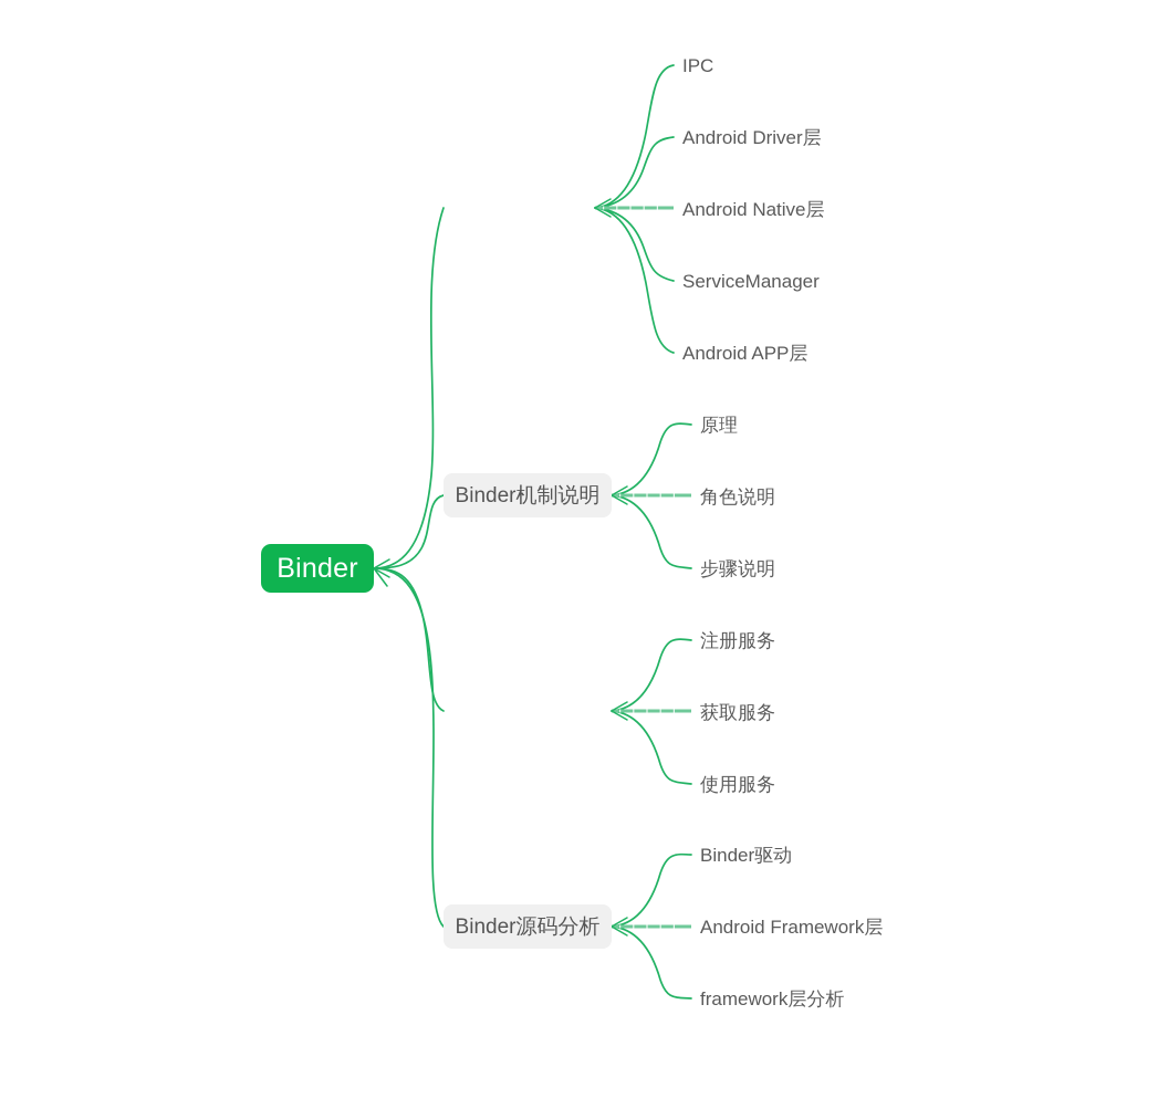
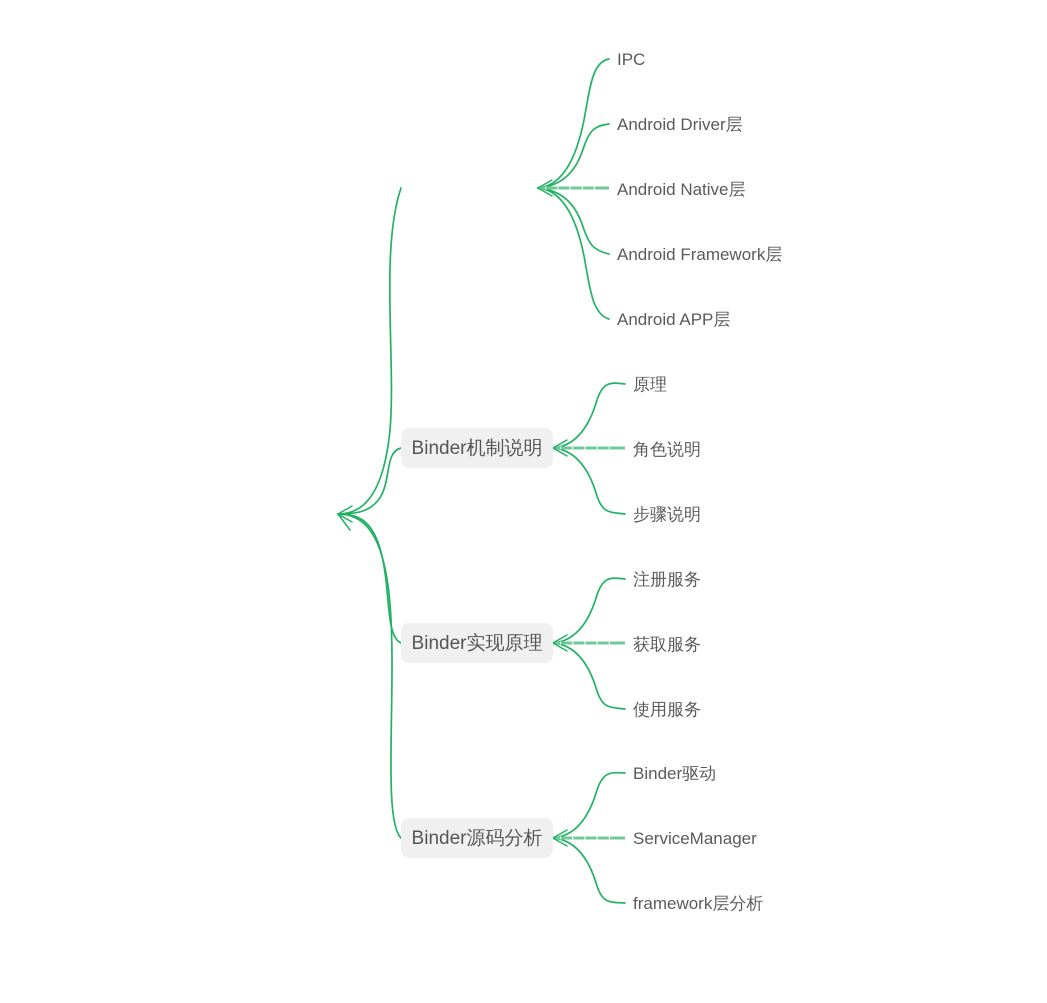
- Binder
  IPC
  Android Driver层
  Android Native层
- ServiceManager
+ Android Framework层
  Android APP层
  Binder机制说明
  原理
  角色说明
  步骤说明
+ Binder实现原理
  注册服务
  获取服务
  使用服务
  Binder源码分析
  Binder驱动
- Android Framework层
+ ServiceManager
  framework层分析
